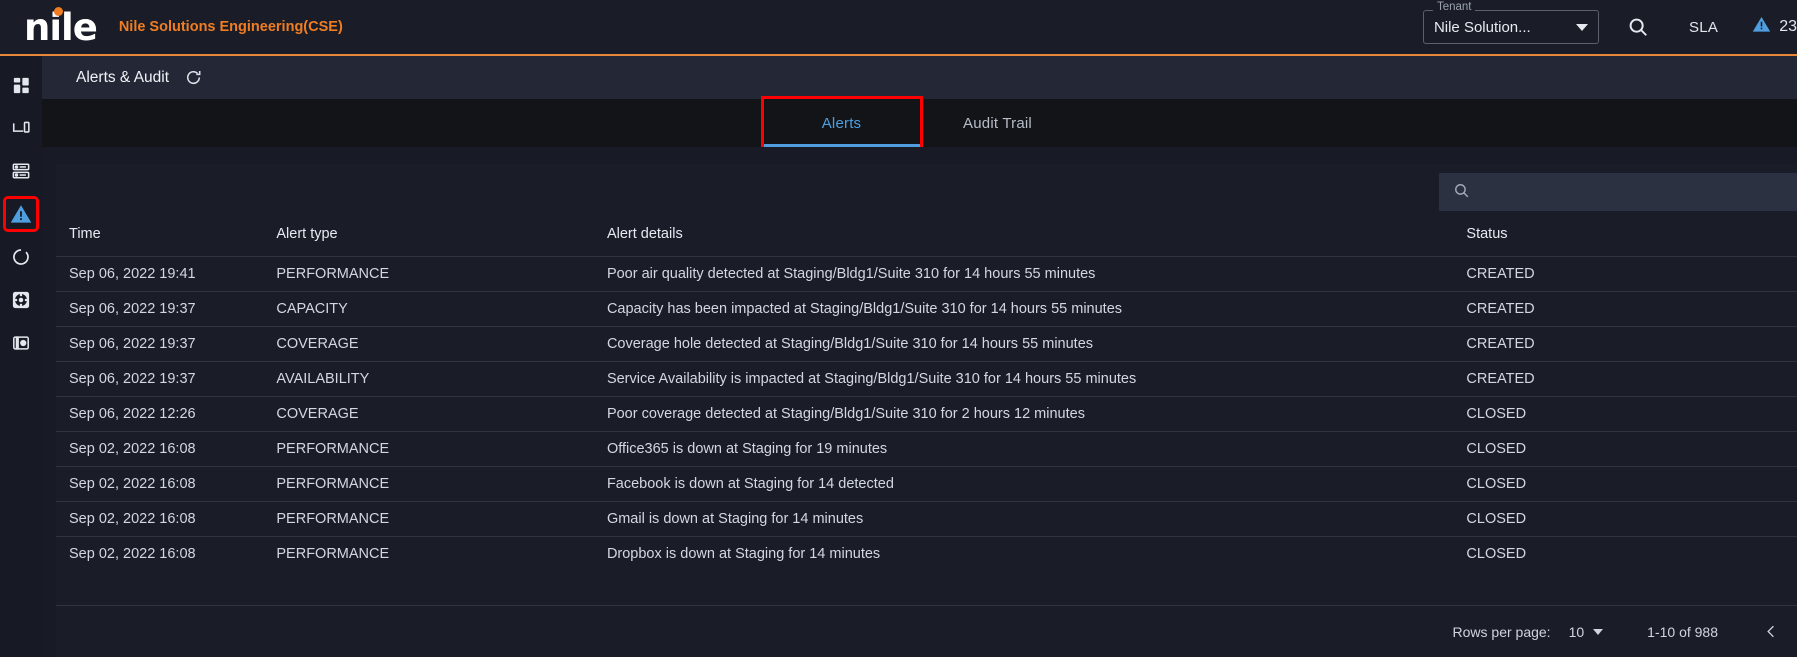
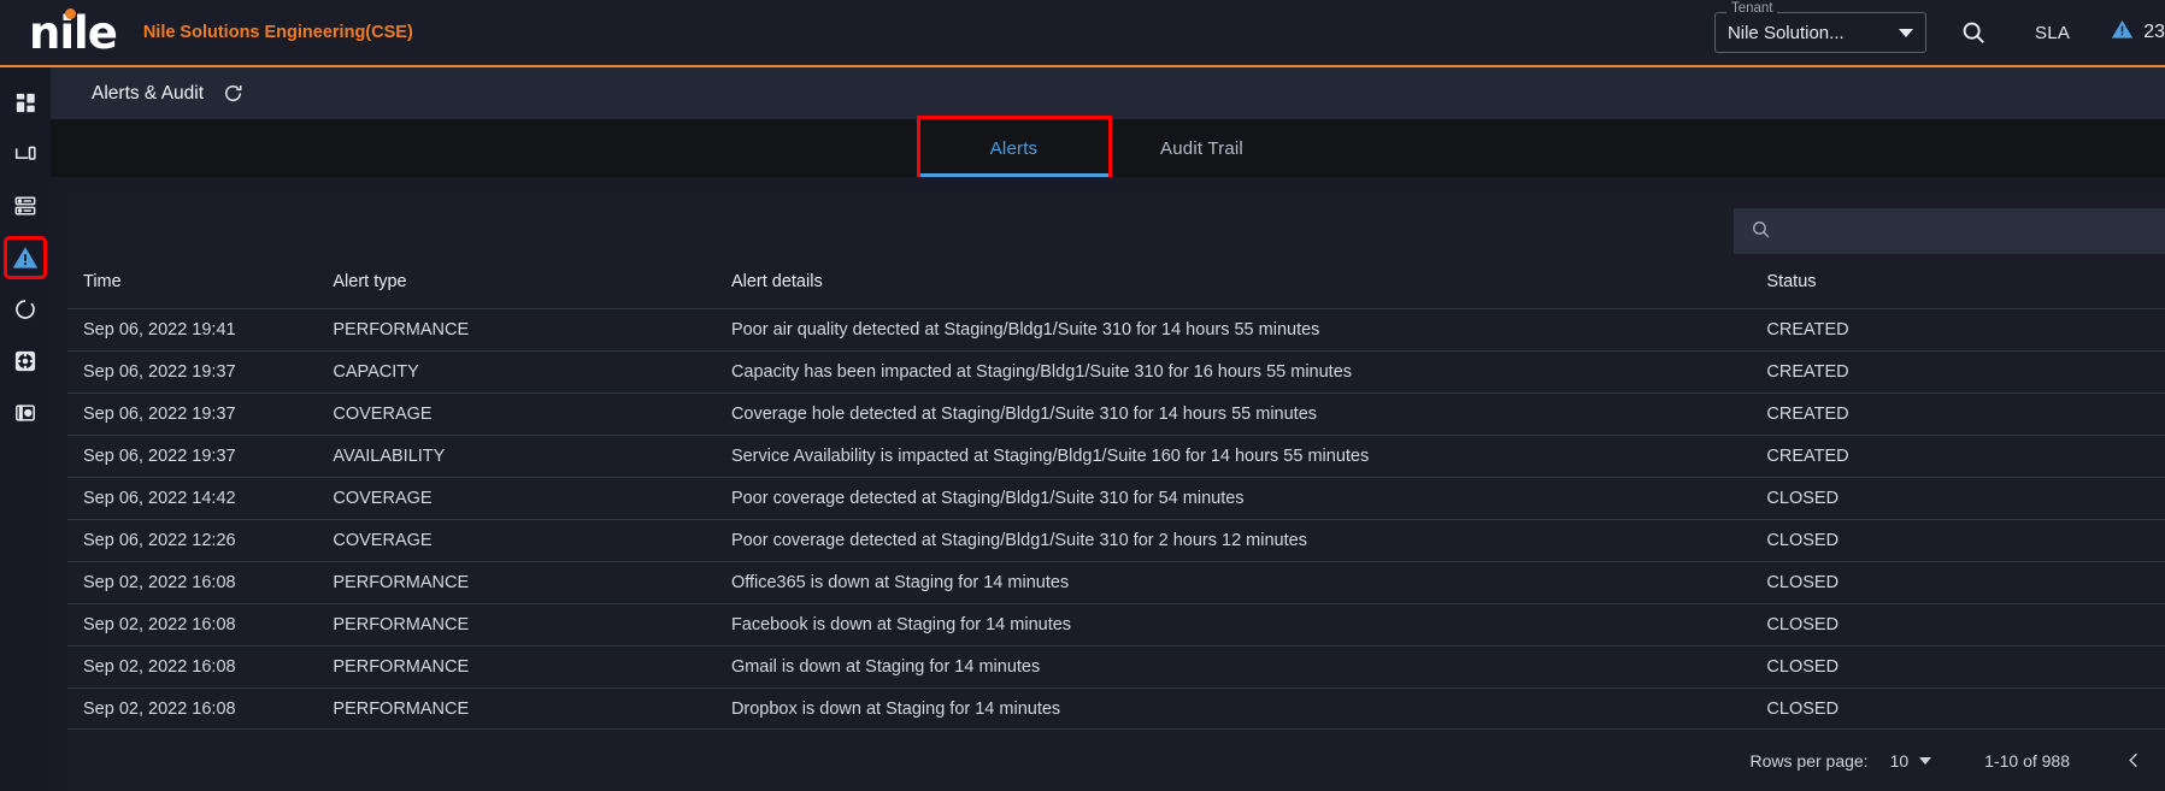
  nile
  Nile Solutions Engineering(CSE)
  Tenant
  Nile Solution...
  SLA
  23
  Alerts & Audit
  Alerts
  Audit Trail
  Time	Alert type	Alert details	Status
  Sep 06, 2022 19:41	PERFORMANCE	Poor air quality detected at Staging/Bldg1/Suite 310 for 14 hours 55 minutes	CREATED
- Sep 06, 2022 19:37	CAPACITY	Capacity has been impacted at Staging/Bldg1/Suite 310 for 14 hours 55 minutes	CREATED
+ Sep 06, 2022 19:37	CAPACITY	Capacity has been impacted at Staging/Bldg1/Suite 310 for 16 hours 55 minutes	CREATED
  Sep 06, 2022 19:37	COVERAGE	Coverage hole detected at Staging/Bldg1/Suite 310 for 14 hours 55 minutes	CREATED
- Sep 06, 2022 19:37	AVAILABILITY	Service Availability is impacted at Staging/Bldg1/Suite 310 for 14 hours 55 minutes	CREATED
+ Sep 06, 2022 19:37	AVAILABILITY	Service Availability is impacted at Staging/Bldg1/Suite 160 for 14 hours 55 minutes	CREATED
+ Sep 06, 2022 14:42	COVERAGE	Poor coverage detected at Staging/Bldg1/Suite 310 for 54 minutes	CLOSED
  Sep 06, 2022 12:26	COVERAGE	Poor coverage detected at Staging/Bldg1/Suite 310 for 2 hours 12 minutes	CLOSED
- Sep 02, 2022 16:08	PERFORMANCE	Office365 is down at Staging for 19 minutes	CLOSED
+ Sep 02, 2022 16:08	PERFORMANCE	Office365 is down at Staging for 14 minutes	CLOSED
- Sep 02, 2022 16:08	PERFORMANCE	Facebook is down at Staging for 14 detected	CLOSED
+ Sep 02, 2022 16:08	PERFORMANCE	Facebook is down at Staging for 14 minutes	CLOSED
  Sep 02, 2022 16:08	PERFORMANCE	Gmail is down at Staging for 14 minutes	CLOSED
  Sep 02, 2022 16:08	PERFORMANCE	Dropbox is down at Staging for 14 minutes	CLOSED
  Rows per page:
  10
  1-10 of 988
